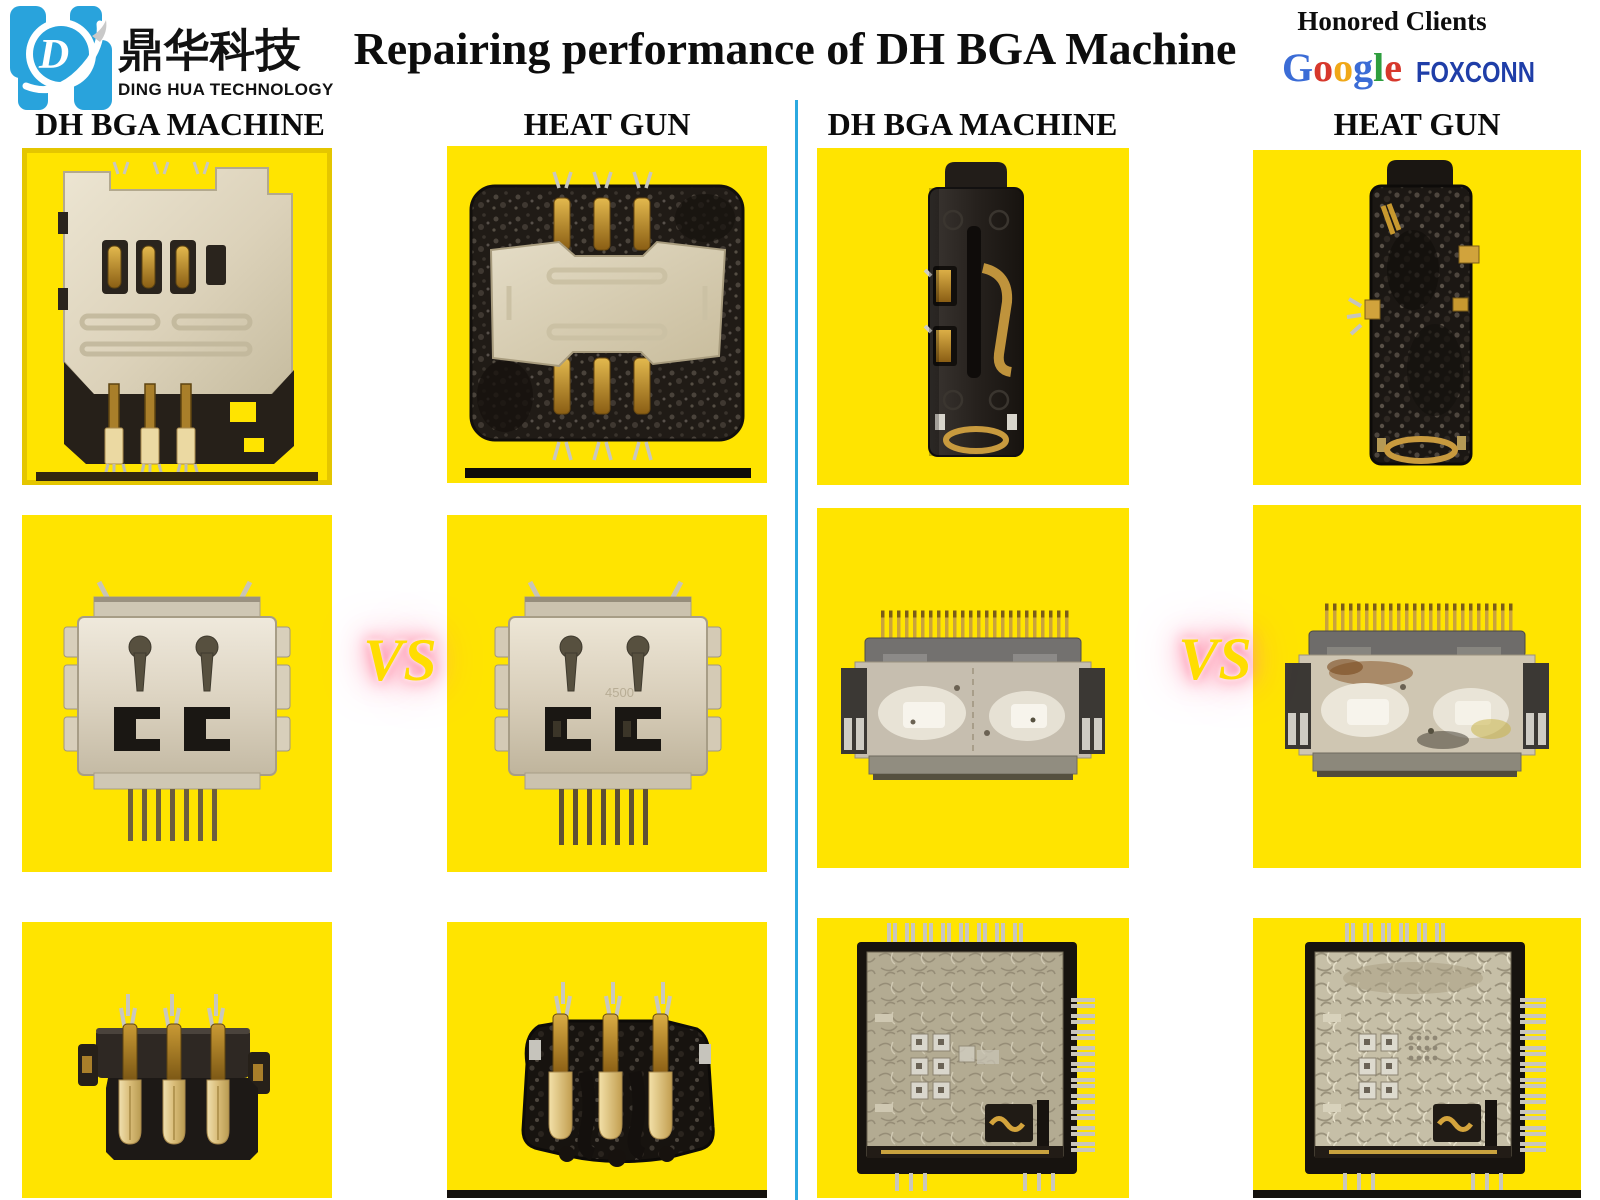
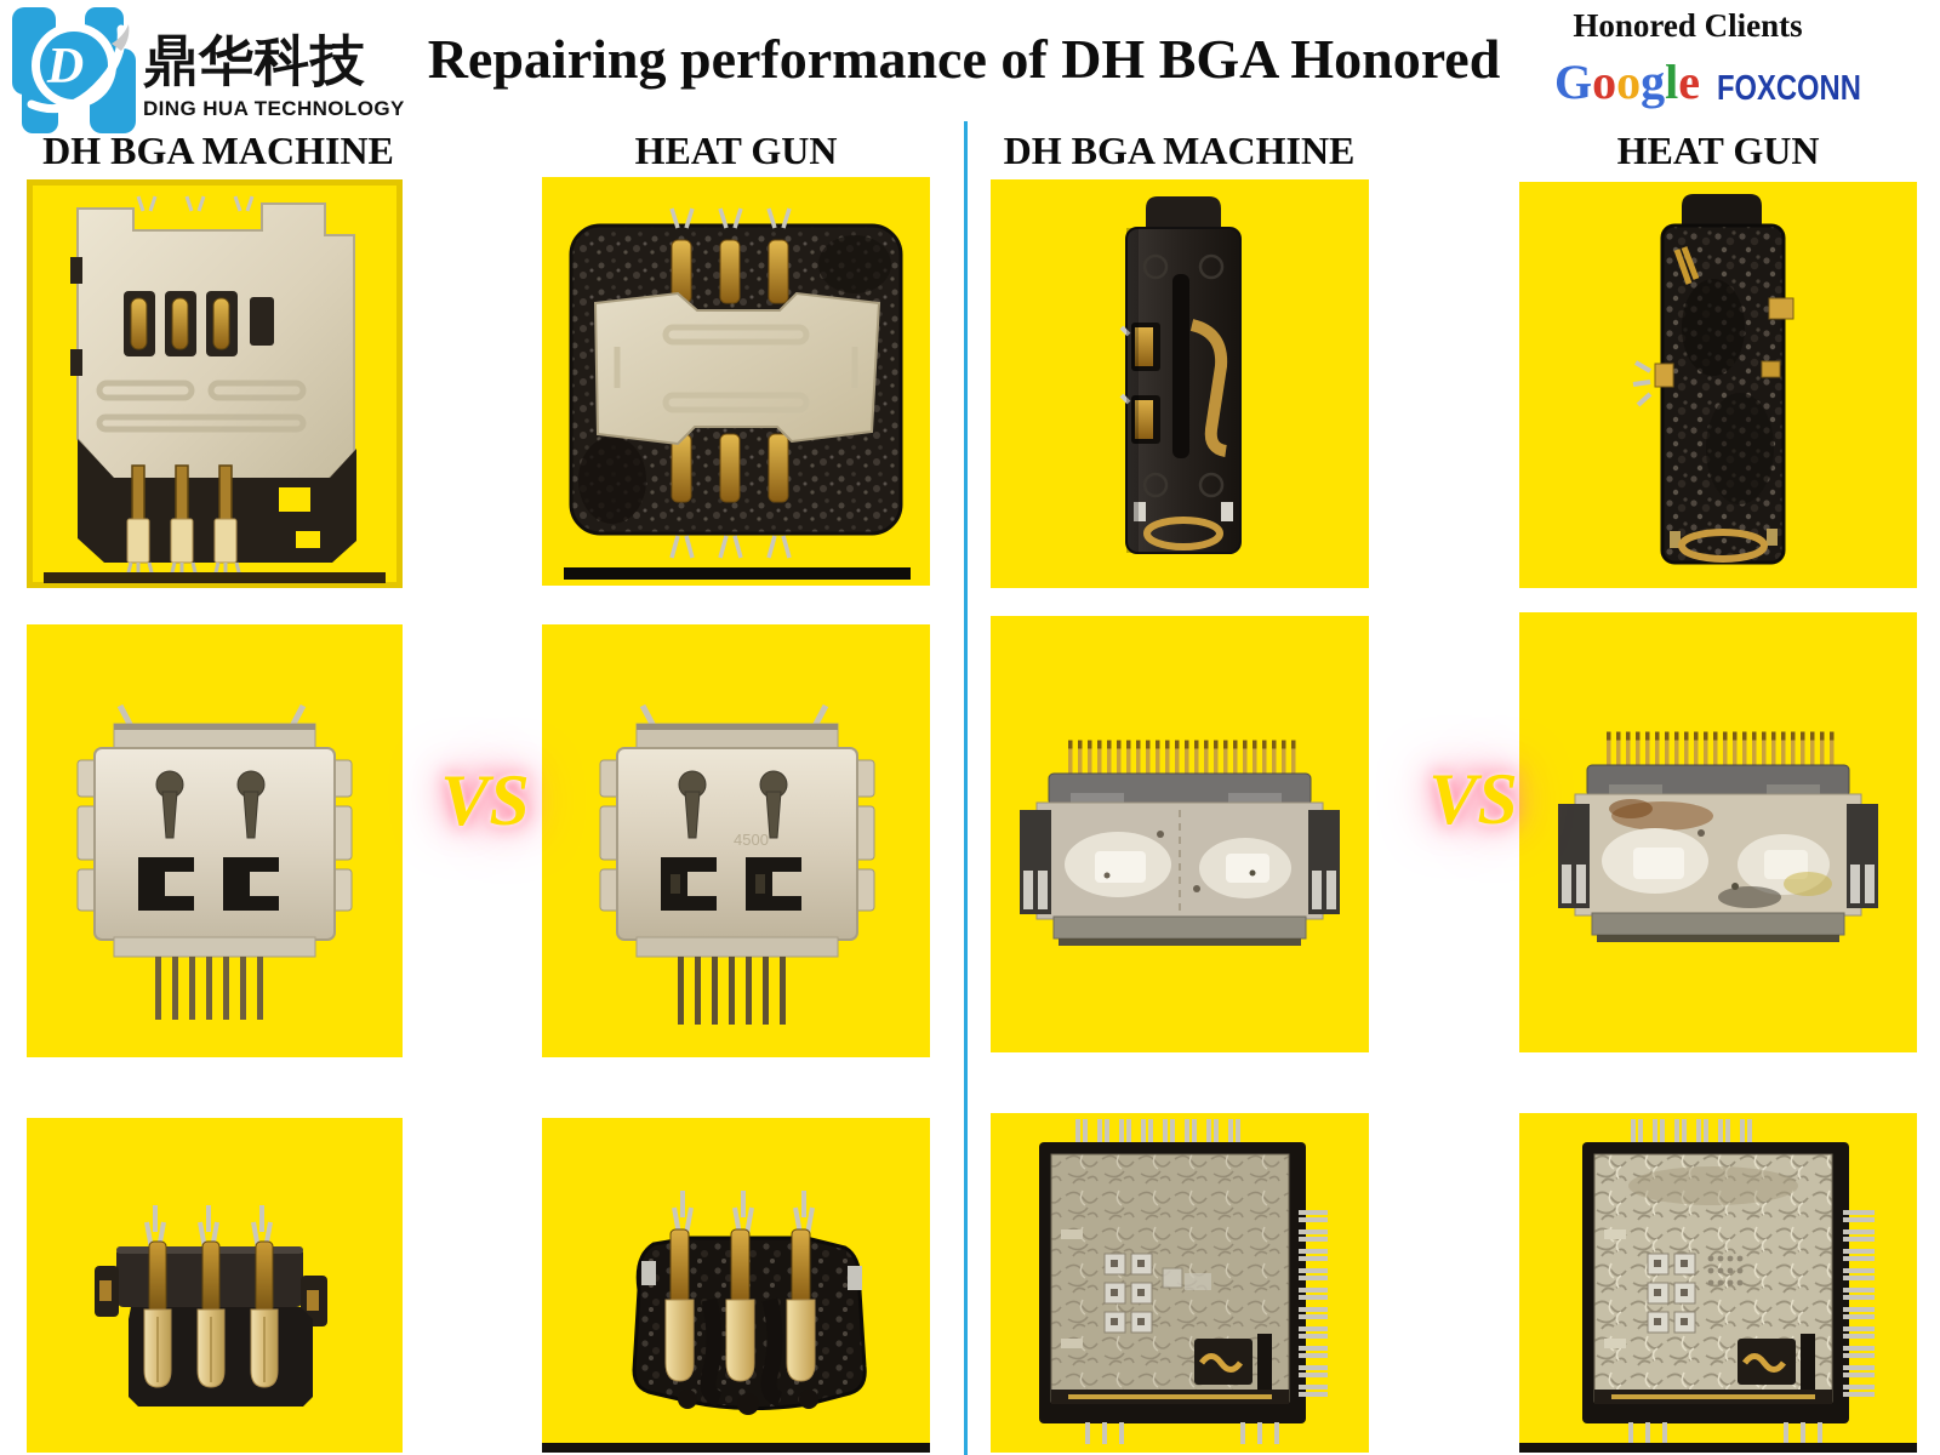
  D
  鼎华科技
  DING HUA TECHNOLOGY
- Repairing performance of DH BGA Machine
+ Repairing performance of DH BGA Honored
  Honored Clients
  Google
  FOXCONN
  DH BGA MACHINE
  HEAT GUN
  DH BGA MACHINE
  HEAT GUN
  4500
  VS
  VS
